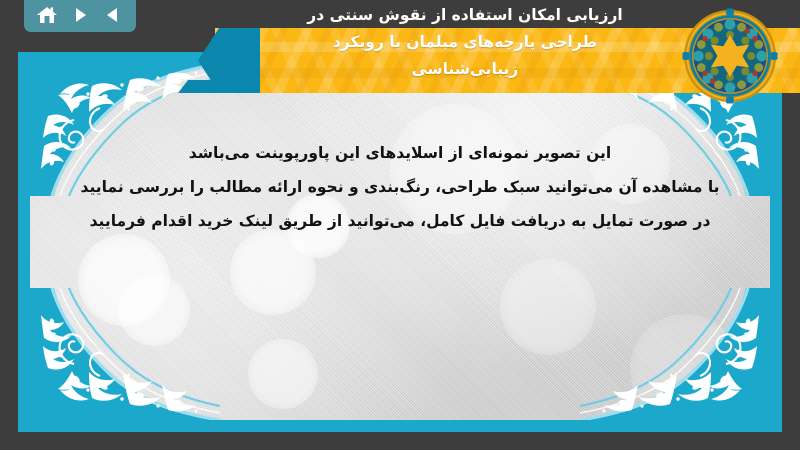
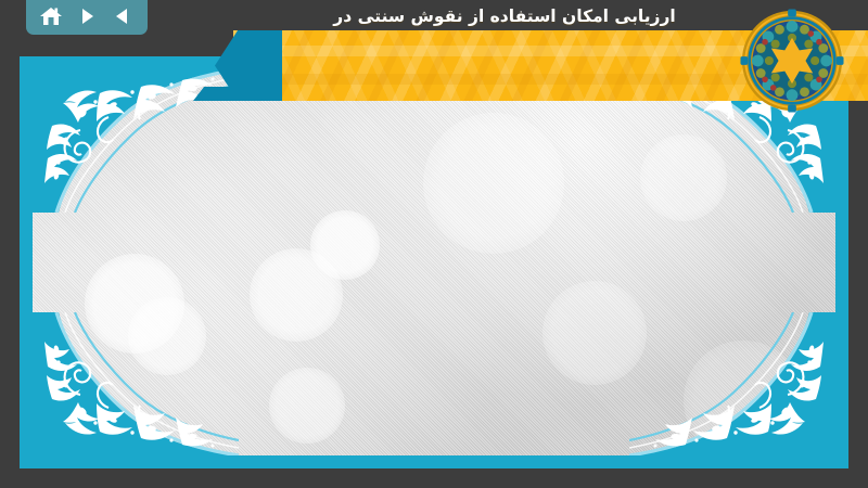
  ارزیابی امکان استفاده از نقوش سنتی در
- طراحی پارچه‌های مبلمان با رویکرد
- زیبایی‌شناسی
- این تصویر نمونه‌ای از اسلایدهای این پاورپوینت می‌باشد
- با مشاهده آن می‌توانید سبک طراحی، رنگ‌بندی و نحوه ارائه مطالب را بررسی نمایید
- در صورت تمایل به دریافت فایل کامل، می‌توانید از طریق لینک خرید اقدام فرمایید
